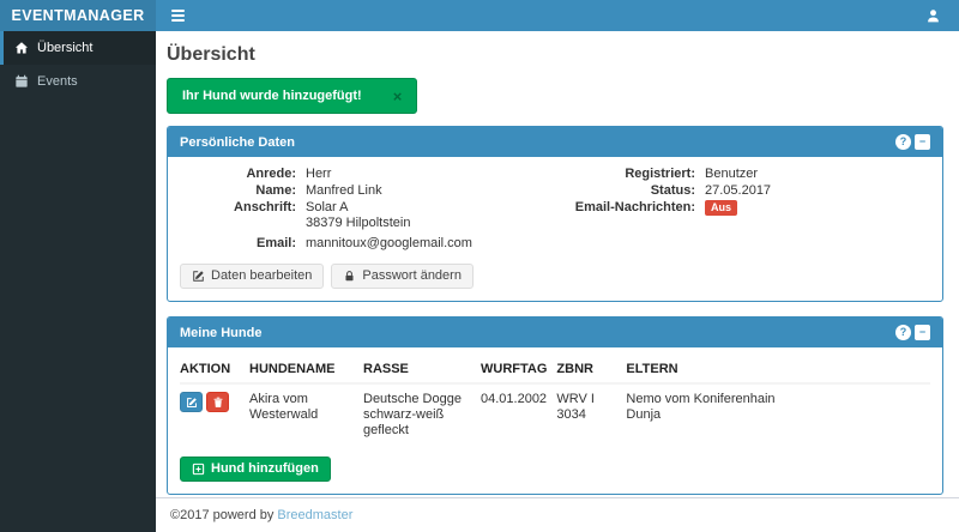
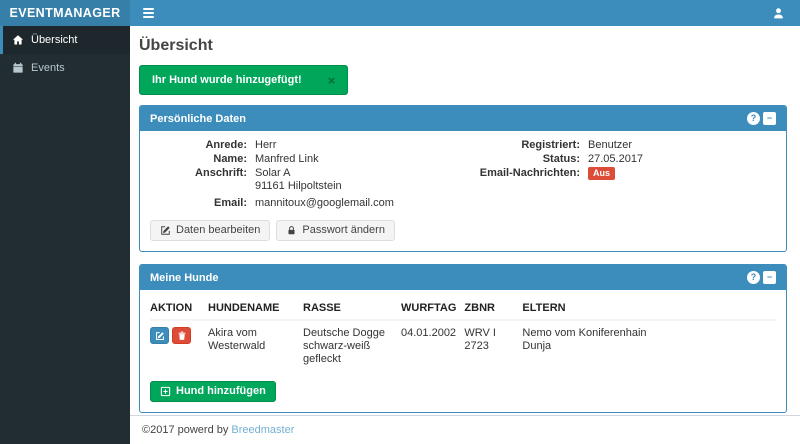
  EVENTMANAGER
  Übersicht
  Events
  Übersicht
  Ihr Hund wurde hinzugefügt!
  ×
  Persönliche Daten
  ?
  −
  Anrede:
  Herr
  Name:
  Manfred Link
  Anschrift:
  Solar A
- 38379 Hilpoltstein
+ 91161 Hilpoltstein
  Email:
  mannitoux@googlemail.com
  Registriert:
  Benutzer
  Status:
  27.05.2017
  Email-Nachrichten:
  Aus
  Daten bearbeiten
  Passwort ändern
  Meine Hunde
  ?
  −
  AKTION	HUNDENAME	RASSE	WURFTAG	ZBNR	ELTERN
- 	Akira vom Westerwald	Deutsche Dogge schwarz-weiß gefleckt	04.01.2002	WRV I 3034	Nemo vom Koniferenhain Dunja
+ 	Akira vom Westerwald	Deutsche Dogge schwarz-weiß gefleckt	04.01.2002	WRV I 2723	Nemo vom Koniferenhain Dunja
  Hund hinzufügen
  ©2017 powerd by Breedmaster
